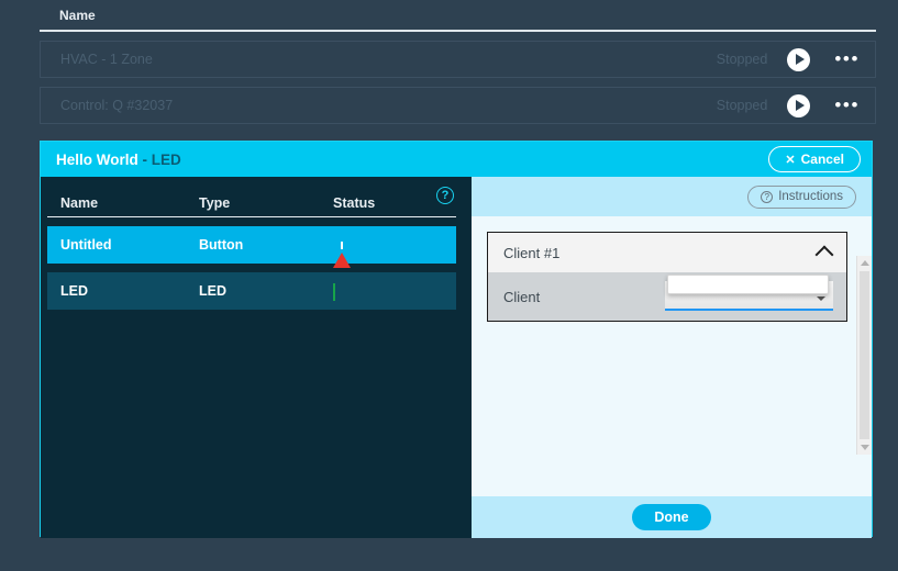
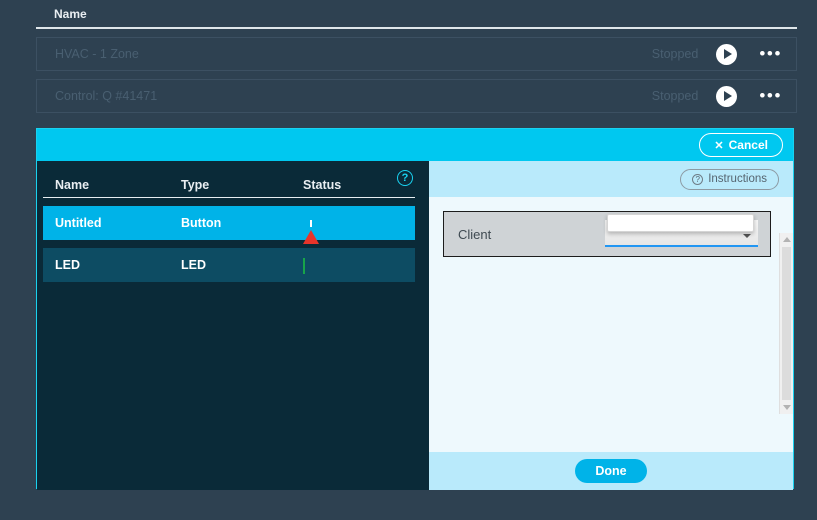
  Name
  HVAC - 1 Zone
  Stopped
  •••
- Control: Q #32037
+ Control: Q #41471
  Stopped
  •••
- Hello World - LED
  ✕
  Cancel
  ?
  Name
  Type
  Status
  Untitled
  Button
  LED
  LED
  ?
  Instructions
- Client #1
  Client
  Done
